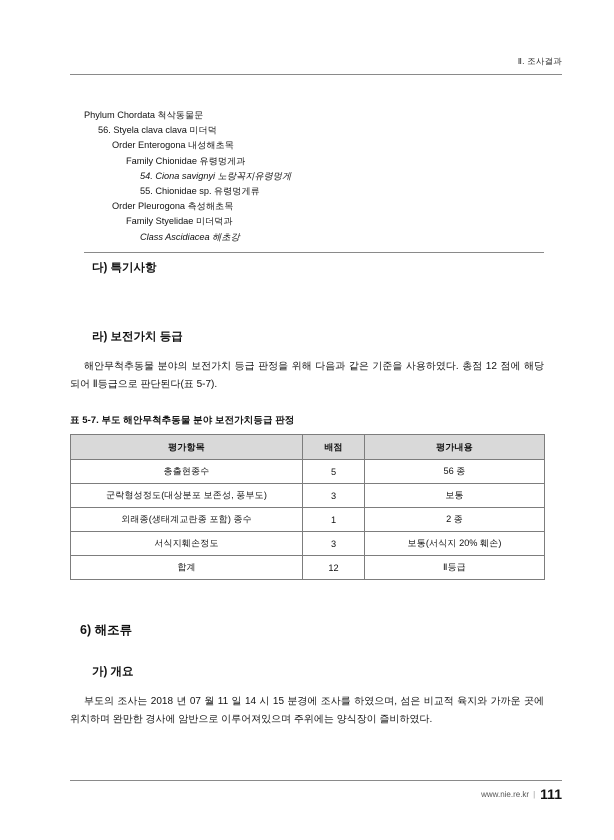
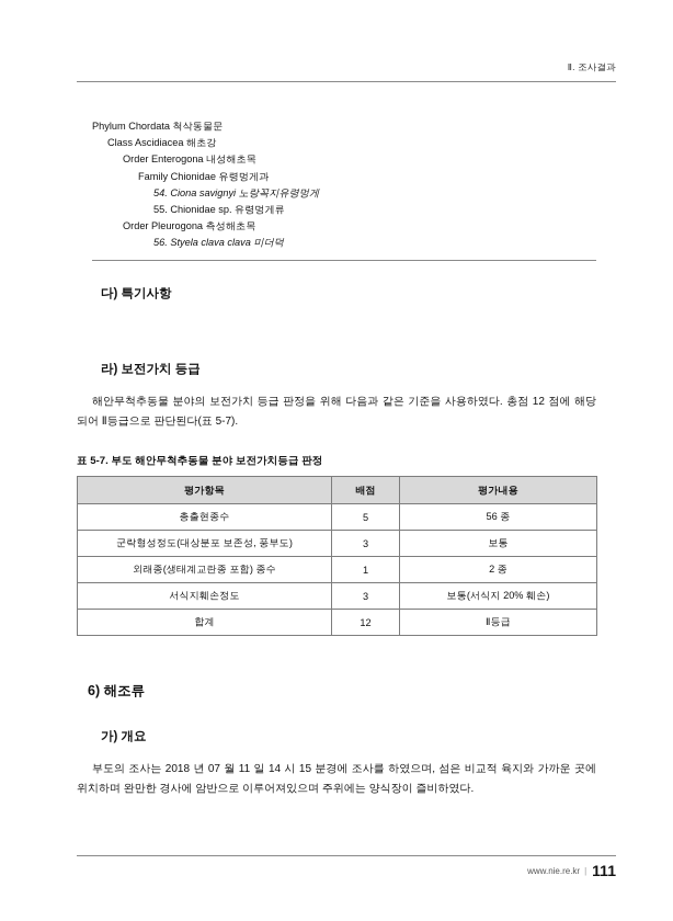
  Ⅱ. 조사결과
  Phylum Chordata 척삭동물문
- 56. Styela clava clava 미더덕
+ Class Ascidiacea 해초강
  Order Enterogona 내성해초목
  Family Chionidae 유령멍게과
  54. Ciona savignyi 노랑꼭지유령멍게
  55. Chionidae sp. 유령멍게류
  Order Pleurogona 측성해초목
- Family Styelidae 미더덕과
- Class Ascidiacea 해초강
+ 56. Styela clava clava 미더덕
  다) 특기사항
  라) 보전가치 등급
  해안무척추동물 분야의 보전가치 등급 판정을 위해 다음과 같은 기준을 사용하였다. 총점 12 점에 해당되어 Ⅱ등급으로 판단된다(표 5-7).
  표 5-7. 부도 해안무척추동물 분야 보전가치등급 판정
  평가항목	배점	평가내용
  총출현종수	5	56 종
  군락형성정도(대상분포 보존성, 풍부도)	3	보통
  외래종(생태계교란종 포함) 종수	1	2 종
  서식지훼손정도	3	보통(서식지 20% 훼손)
  합계	12	Ⅱ등급
  6) 해조류
  가) 개요
  부도의 조사는 2018 년 07 월 11 일 14 시 15 분경에 조사를 하였으며, 섬은 비교적 육지와 가까운 곳에 위치하며 완만한 경사에 암반으로 이루어져있으며 주위에는 양식장이 즐비하였다.
  www.nie.re.kr | 111
